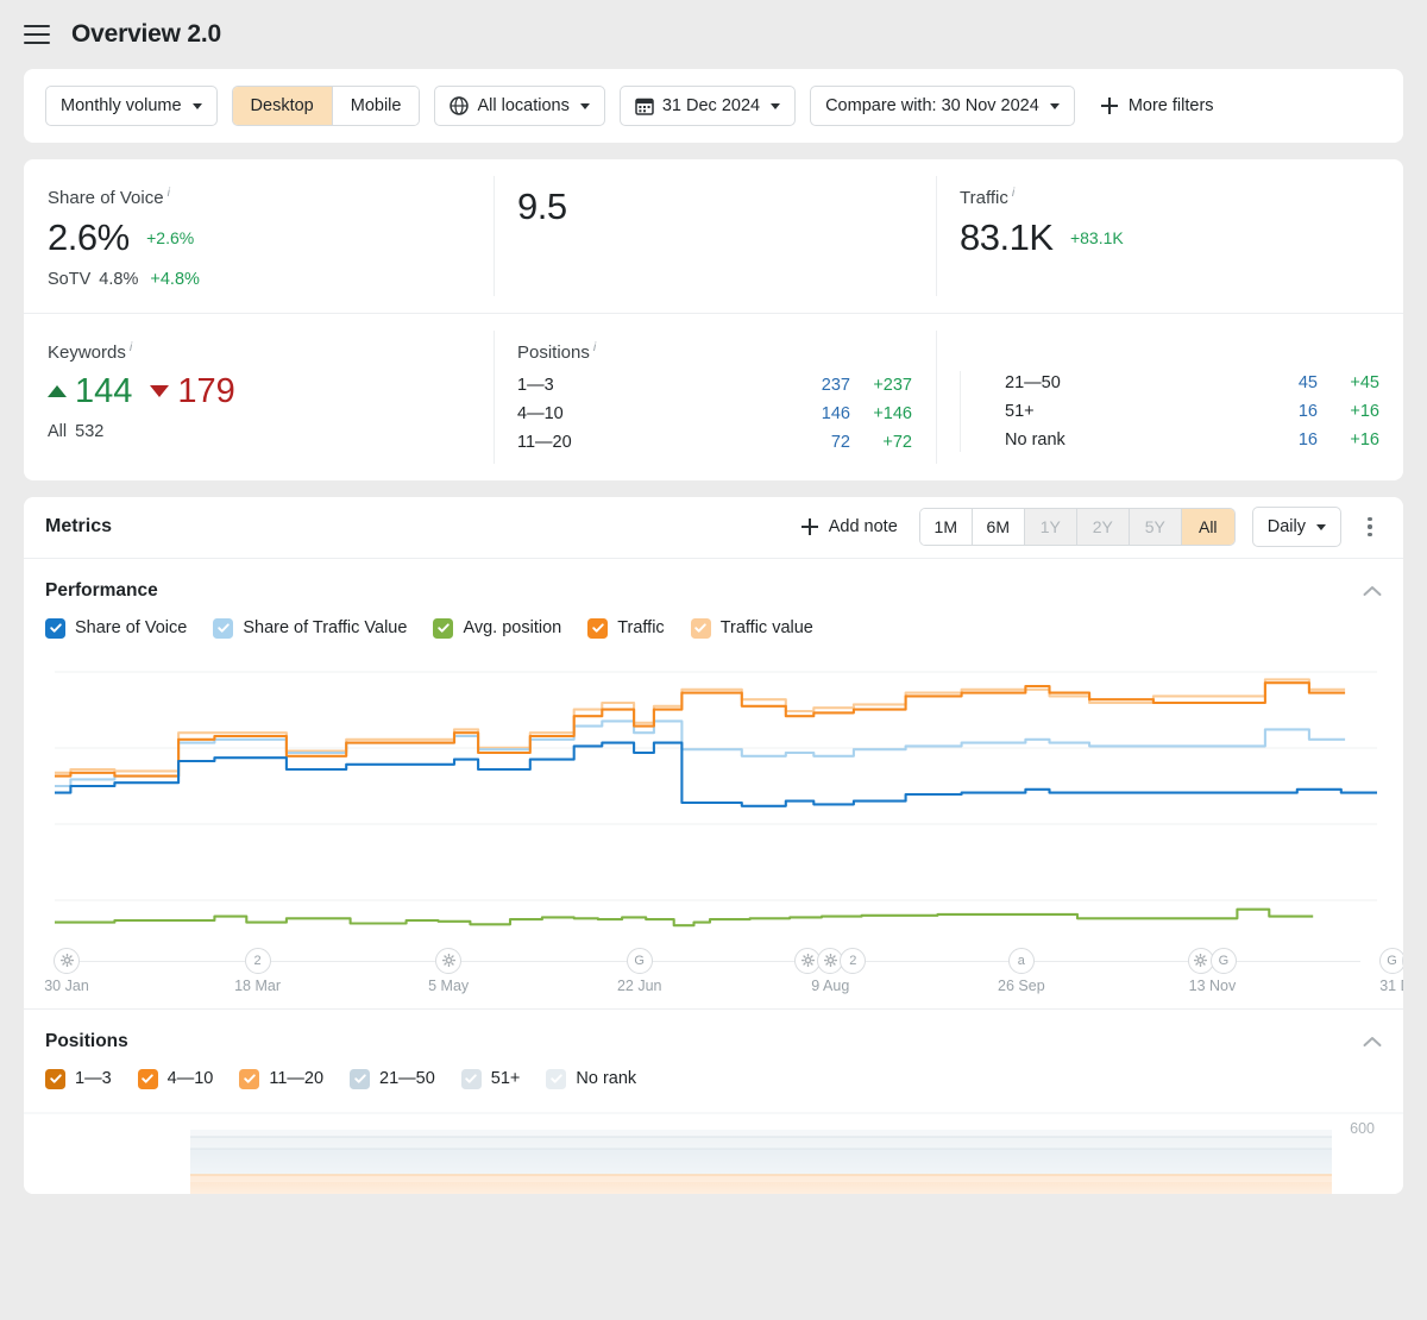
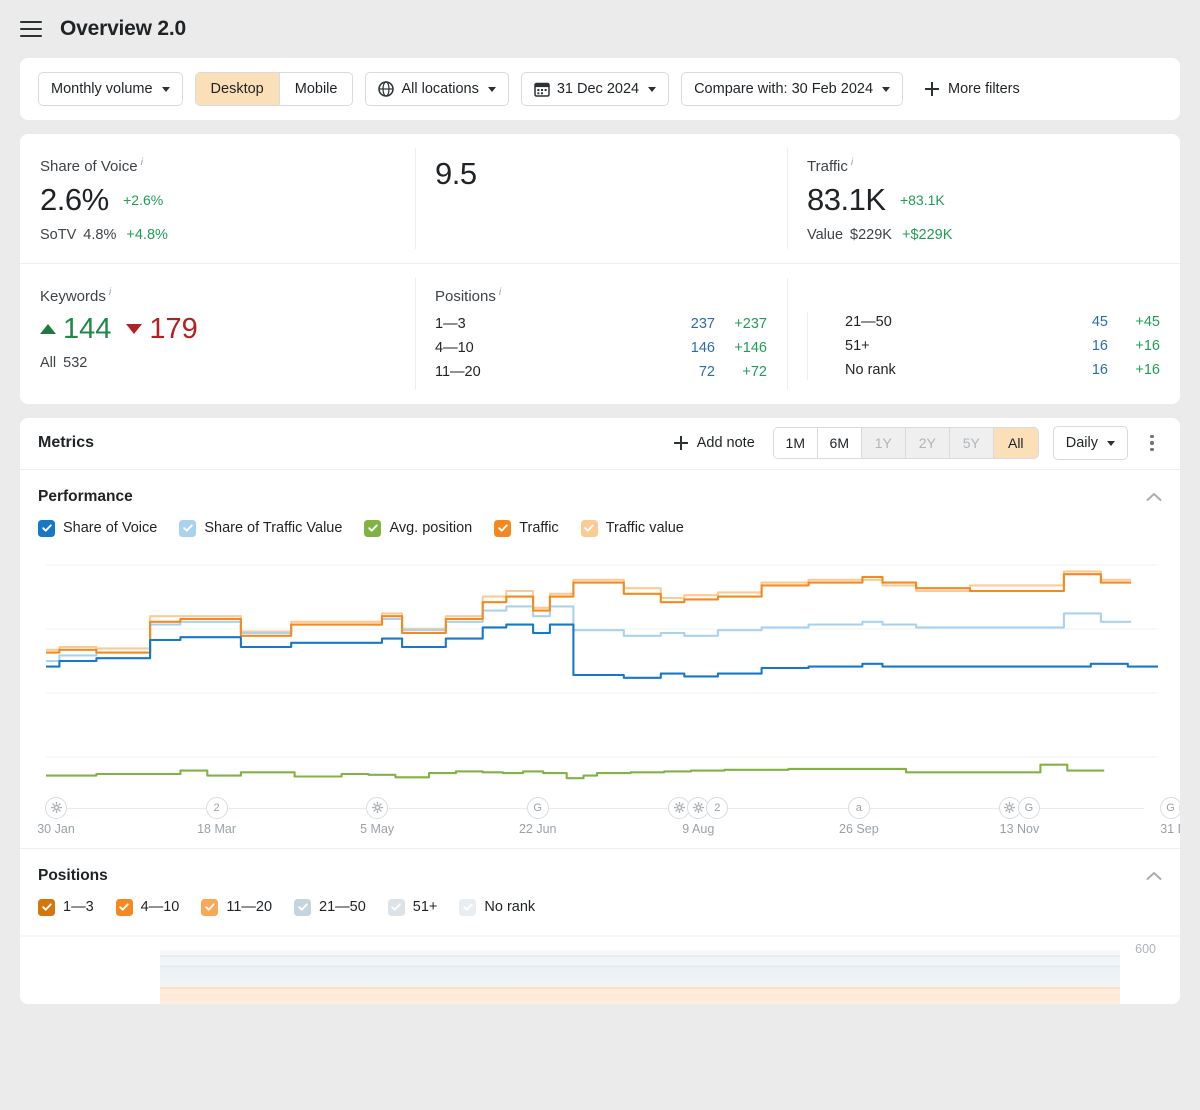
  Overview 2.0
  Monthly volume
  Desktop
  Mobile
  All locations
  31 Dec 2024
- Compare with: 30 Nov 2024
+ Compare with: 30 Feb 2024
  More filters
  Share of Voice i
  2.6% +2.6%
  SoTV 4.8% +4.8%
  9.5
  Traffic i
  83.1K +83.1K
+ Value $229K +$229K
  Keywords i
  144
  179
  All 532
  Positions i
  1—3
  237
  +237
  4—10
  146
  +146
  11—20
  72
  +72
  21—50
  45
  +45
  51+
  16
  +16
  No rank
  16
  +16
  Metrics
  Add note
  1M
  6M
  1Y
  2Y
  5Y
  All
  Daily
  Performance
  Share of Voice
  Share of Traffic Value
  Avg. position
  Traffic
  Traffic value
  30 Jan
  18 Mar
  2
  5 May
  22 Jun
  G
  9 Aug
  2
  26 Sep
  a
  13 Nov
  G
  G
  Positions
  1—3
  4—10
  11—20
  21—50
  51+
  No rank
